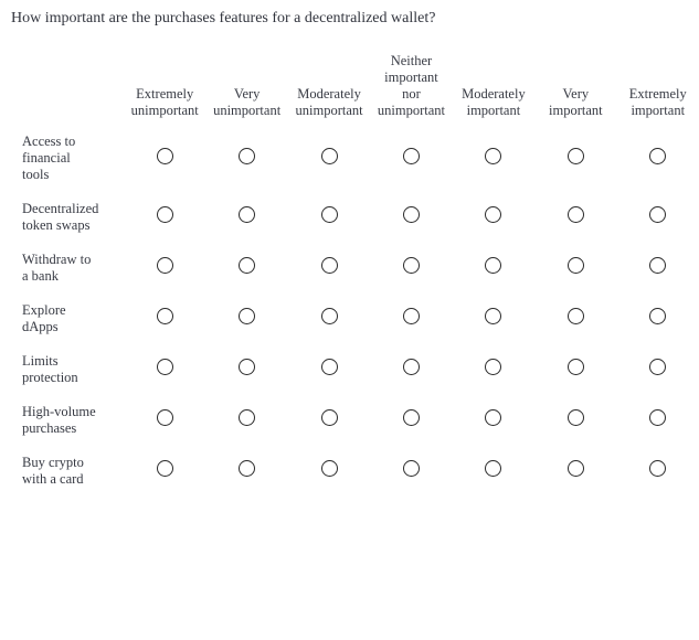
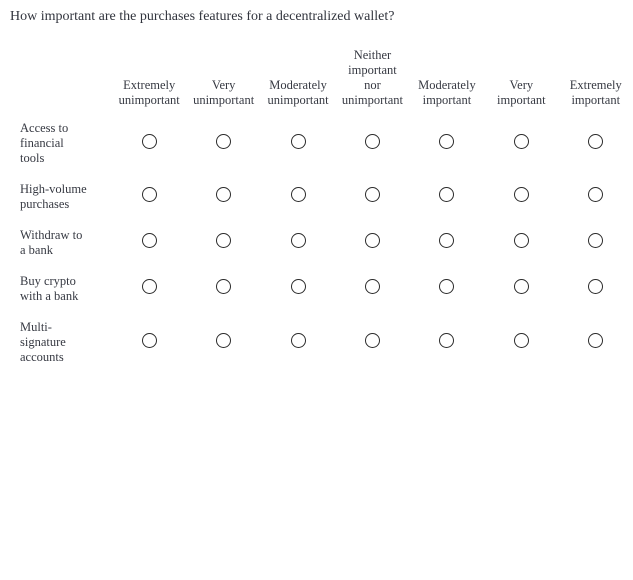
  How important are the purchases features for a decentralized wallet?
  	Extremely unimportant	Very unimportant	Moderately unimportant	Neither important nor unimportant	Moderately important	Very important	Extremely important
  Access to financial tools
- Decentralized token swaps
- Withdraw to a bank
+ High-volume purchases
- Explore dApps
- Limits protection
- High-volume purchases
+ Withdraw to a bank
- Buy crypto with a card
+ Buy crypto with a bank
+ Multi- signature accounts
